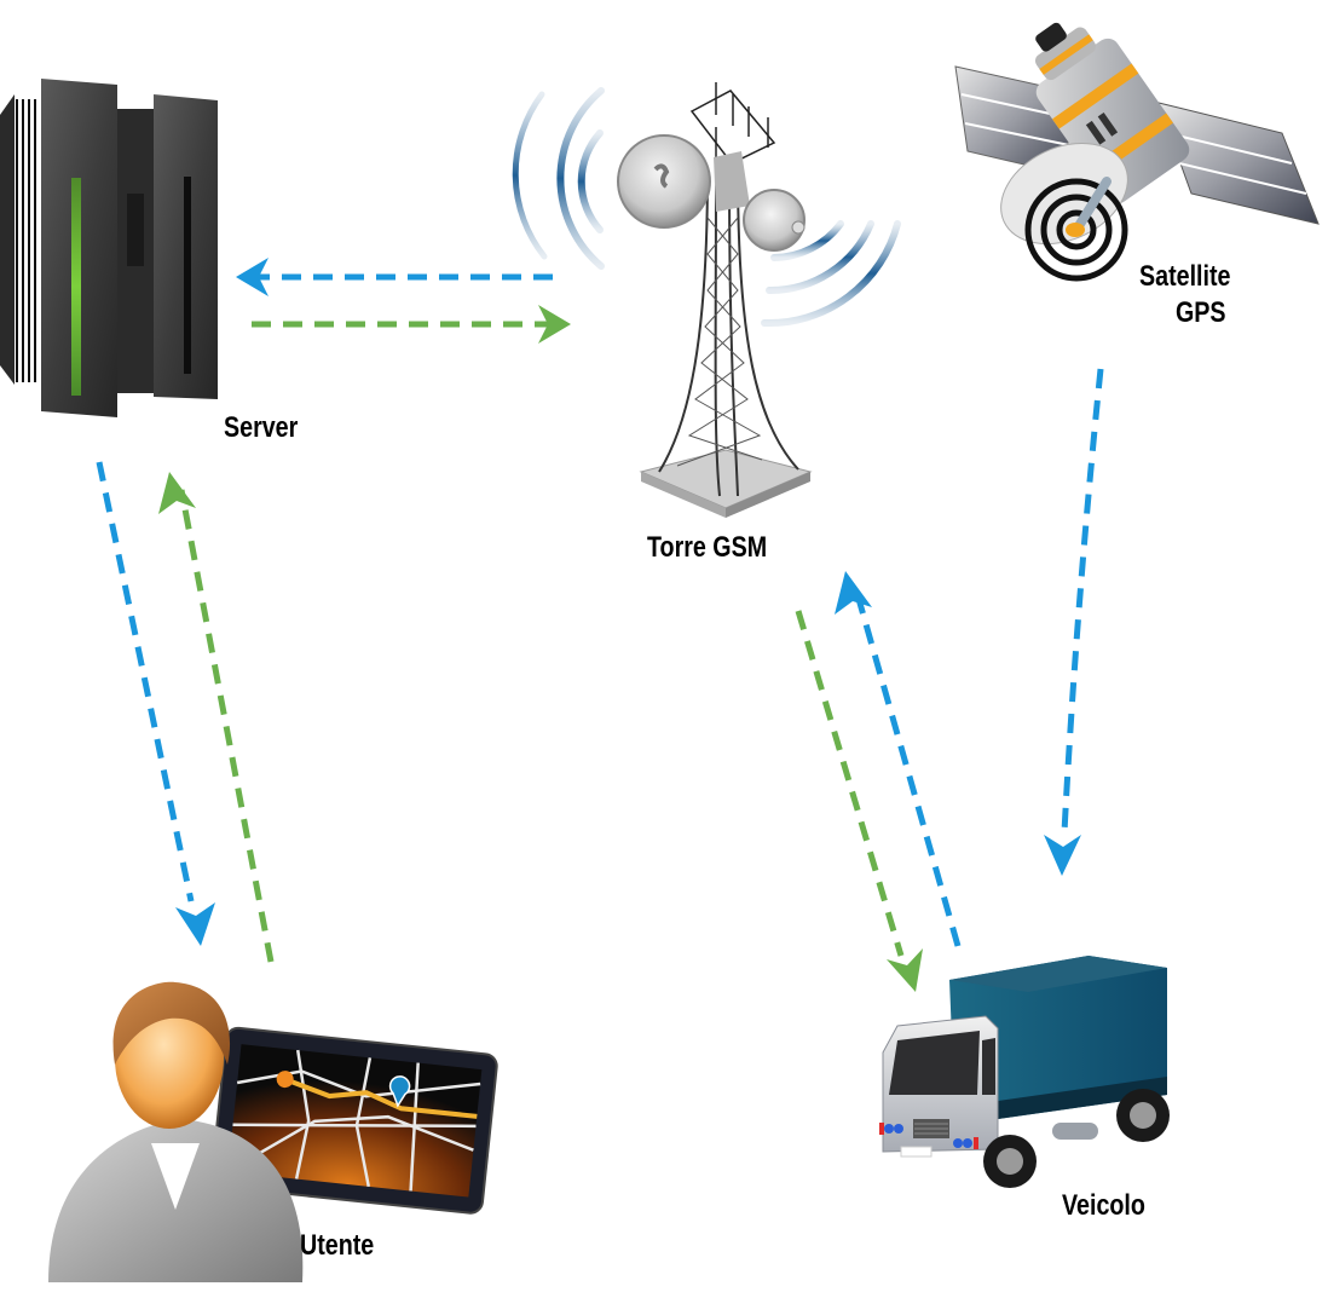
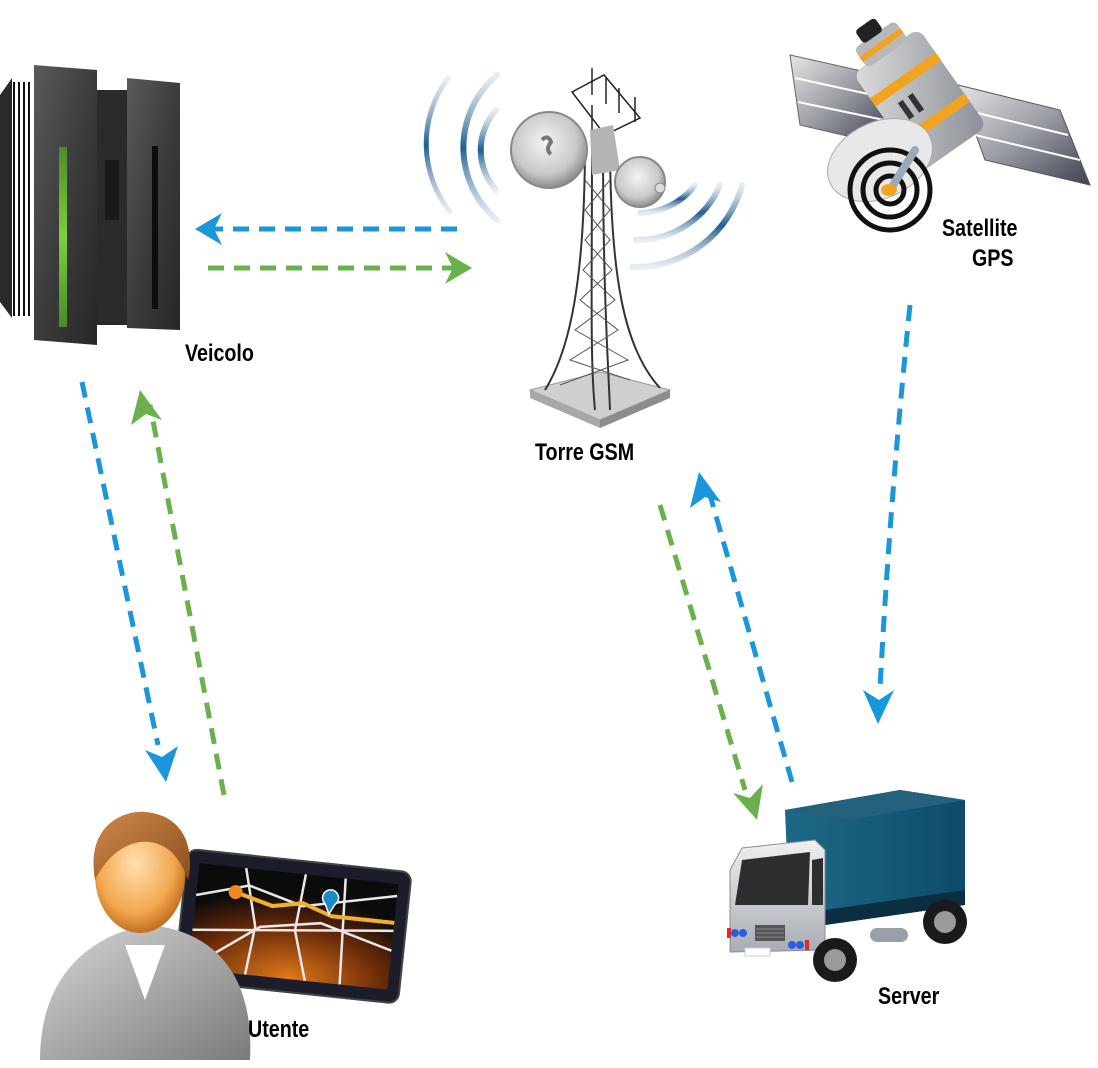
- Server
+ Veicolo
  Torre GSM
  Satellite
  GPS
- Veicolo
+ Server
  Utente
